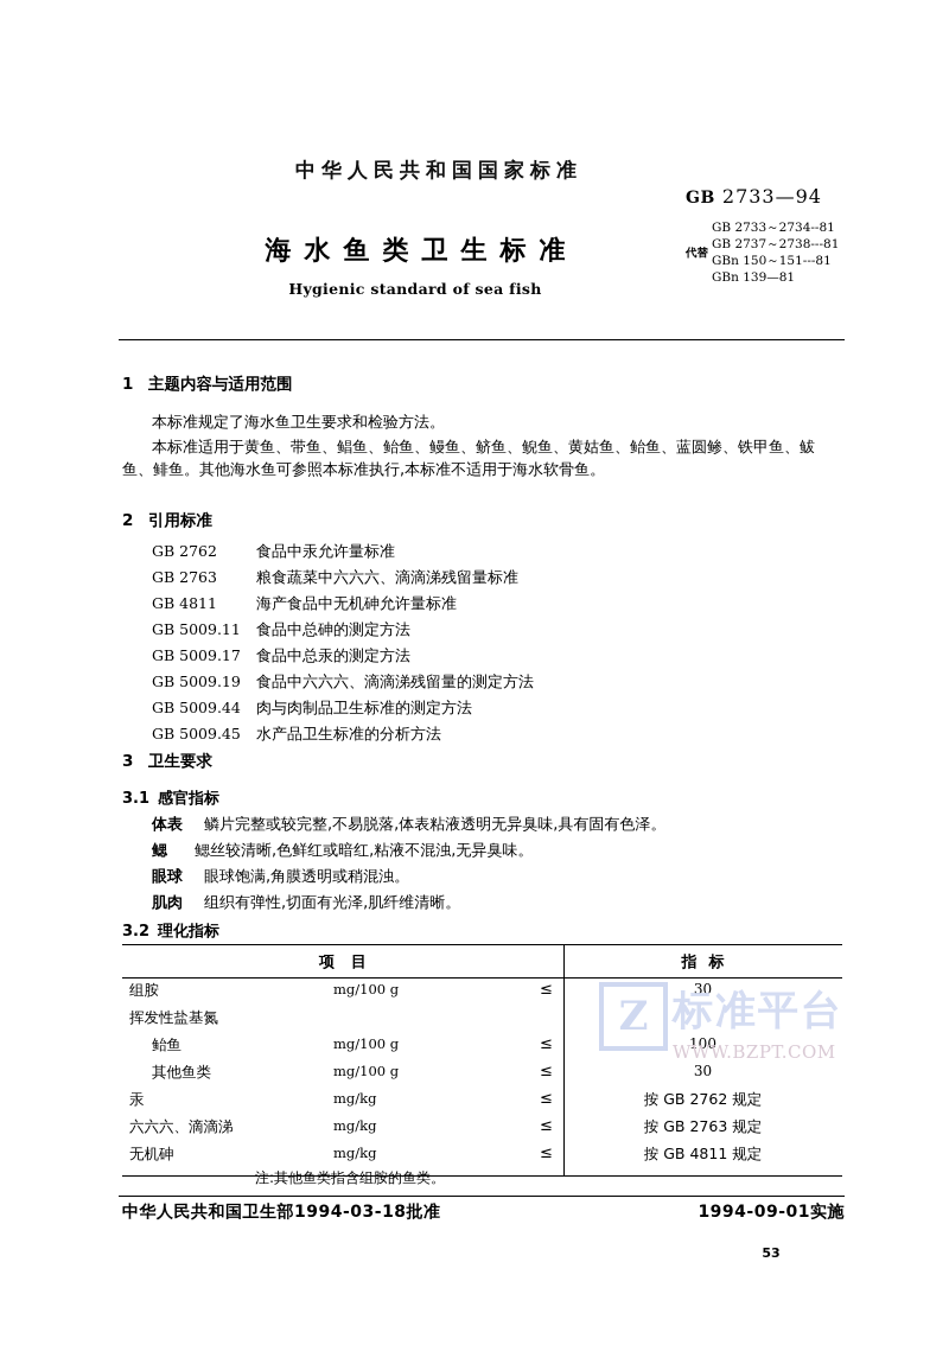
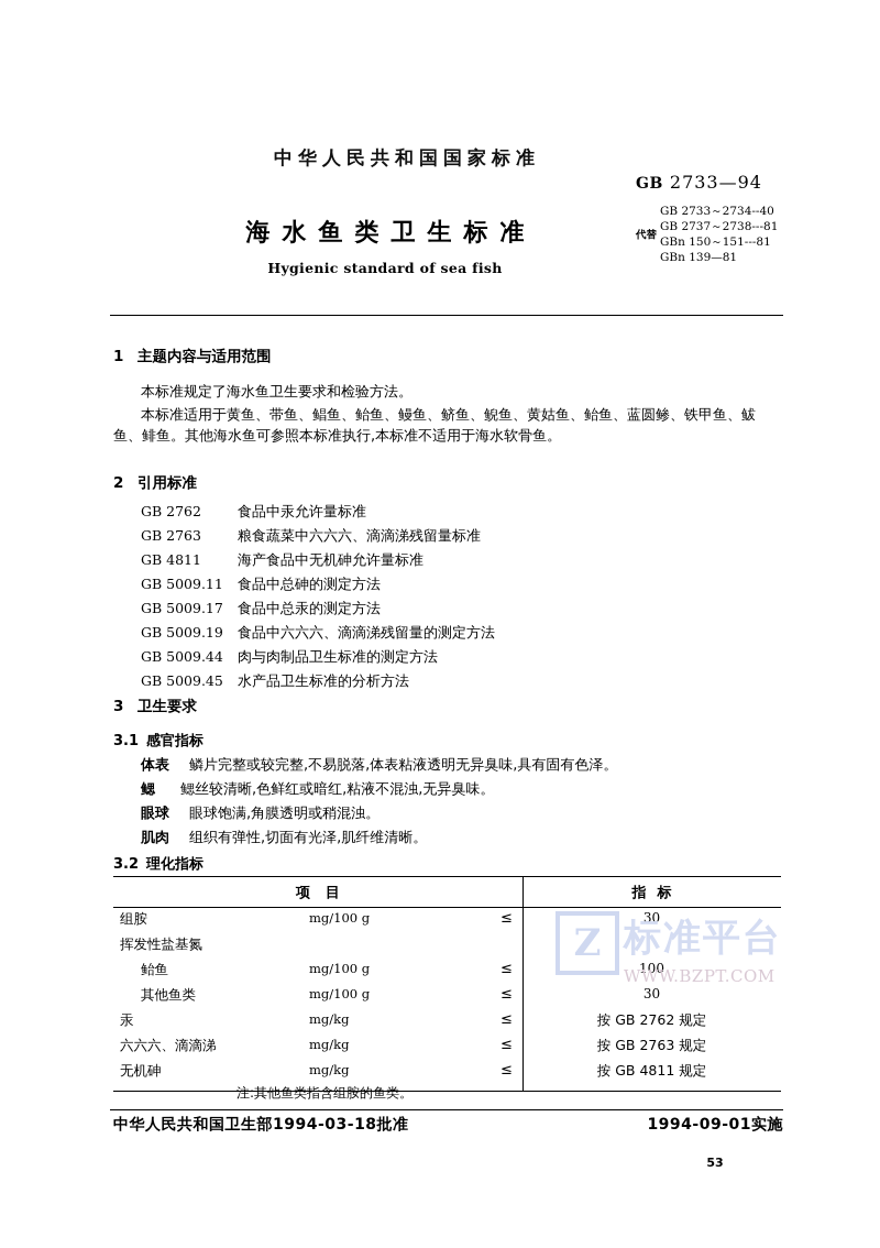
  中华人民共和国国家标准
  GB 2733—94
  海水鱼类卫生标准
  Hygienic standard of sea fish
  代替
- GB 2733～2734--81
+ GB 2733～2734--40
  GB 2737～2738---81
  GBn 150～151---81
  GBn 139—81
  1 主题内容与适用范围
  本标准规定了海水鱼卫生要求和检验方法。
  本标准适用于黄鱼、带鱼、鲳鱼、鲐鱼、鳗鱼、鲚鱼、鲵鱼、黄姑鱼、鲐鱼、蓝圆鲹、铁甲鱼、鲅鱼、鲱鱼。其他海水鱼可参照本标准执行,本标准不适用于海水软骨鱼。
  2 引用标准
  GB 2762 食品中汞允许量标准
  GB 2763 粮食蔬菜中六六六、滴滴涕残留量标准
  GB 4811 海产食品中无机砷允许量标准
  GB 5009.11 食品中总砷的测定方法
  GB 5009.17 食品中总汞的测定方法
  GB 5009.19 食品中六六六、滴滴涕残留量的测定方法
  GB 5009.44 肉与肉制品卫生标准的测定方法
  GB 5009.45 水产品卫生标准的分析方法
  3 卫生要求
  3.1 感官指标
  体表 鳞片完整或较完整,不易脱落,体表粘液透明无异臭味,具有固有色泽。
  鳃 鳃丝较清晰,色鲜红或暗红,粘液不混浊,无异臭味。
  眼球 眼球饱满,角膜透明或稍混浊。
  肌肉 组织有弹性,切面有光泽,肌纤维清晰。
  3.2 理化指标
  Z
  标准平台
  WWW.BZPT.COM
  项目
  指标
  组胺
  mg/100 g
  ≤
  30
  挥发性盐基氮
  鲐鱼
  mg/100 g
  ≤
  100
  其他鱼类
  mg/100 g
  ≤
  30
  汞
  mg/kg
  ≤
  按 GB 2762 规定
  六六六、滴滴涕
  mg/kg
  ≤
  按 GB 2763 规定
  无机砷
  mg/kg
  ≤
  按 GB 4811 规定
  注:其他鱼类指含组胺的鱼类。
  中华人民共和国卫生部1994-03-18批准
  1994-09-01实施
  53
